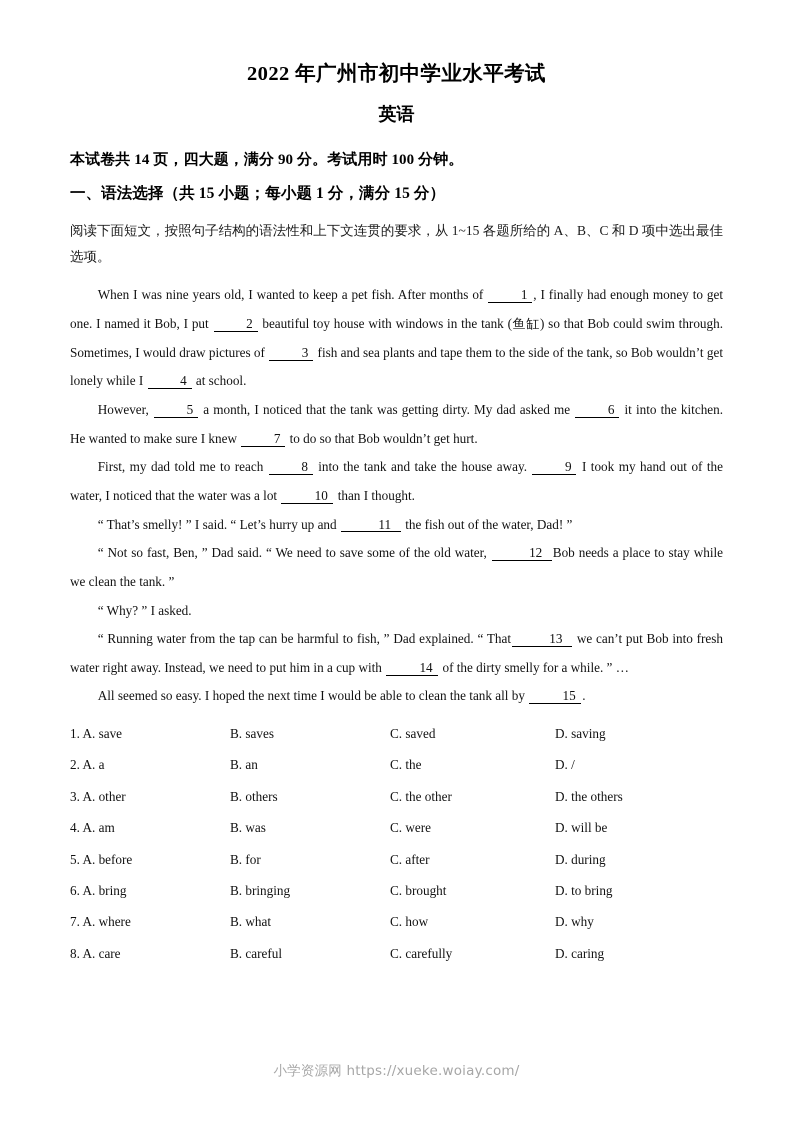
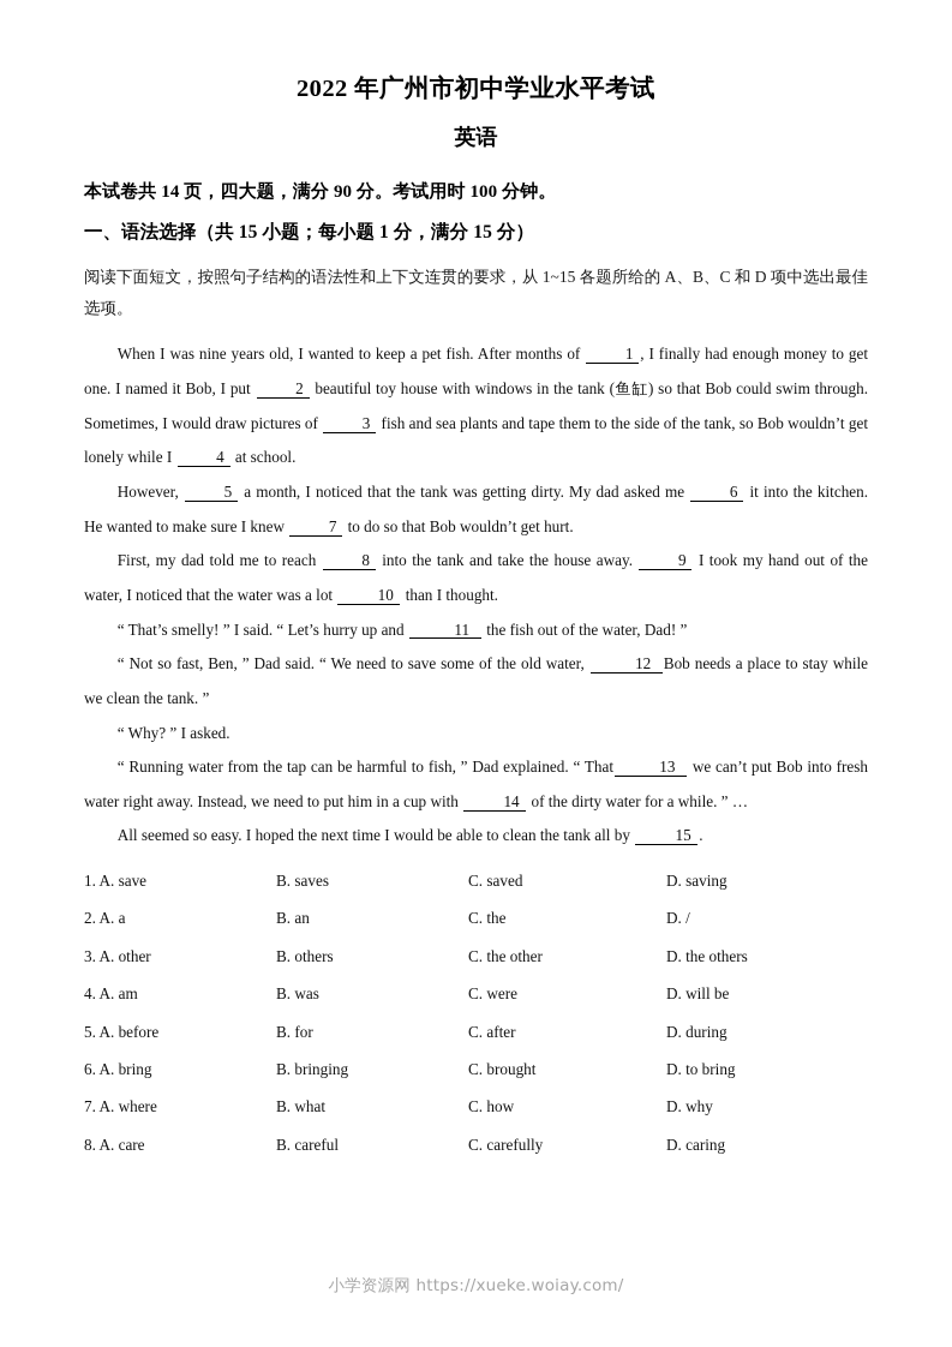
  2022 年广州市初中学业水平考试
  英语
  本试卷共 14 页，四大题，满分 90 分。考试用时 100 分钟。
  一、语法选择（共 15 小题；每小题 1 分，满分 15 分）
  阅读下面短文，按照句子结构的语法性和上下文连贯的要求，从 1~15 各题所给的 A、B、C 和 D 项中选出最佳选项。
  When I was nine years old, I wanted to keep a pet fish. After months of 1 , I finally had enough money to get one. I named it Bob, I put 2 beautiful toy house with windows in the tank (鱼缸) so that Bob could swim through. Sometimes, I would draw pictures of 3 fish and sea plants and tape them to the side of the tank, so Bob wouldn’t get lonely while I 4 at school.
  However, 5 a month, I noticed that the tank was getting dirty. My dad asked me 6 it into the kitchen. He wanted to make sure I knew 7 to do so that Bob wouldn’t get hurt.
  First, my dad told me to reach 8 into the tank and take the house away. 9 I took my hand out of the water, I noticed that the water was a lot 10 than I thought.
  “ That’s smelly! ” I said. “ Let’s hurry up and 11 the fish out of the water, Dad! ”
  “ Not so fast, Ben, ” Dad said. “ We need to save some of the old water, 12 Bob needs a place to stay while we clean the tank. ”
  “ Why? ” I asked.
- “ Running water from the tap can be harmful to fish, ” Dad explained. “ That 13 we can’t put Bob into fresh water right away. Instead, we need to put him in a cup with 14 of the dirty smelly for a while. ” …
+ “ Running water from the tap can be harmful to fish, ” Dad explained. “ That 13 we can’t put Bob into fresh water right away. Instead, we need to put him in a cup with 14 of the dirty water for a while. ” …
  All seemed so easy. I hoped the next time I would be able to clean the tank all by 15 .
  1. A. save
  B. saves
  C. saved
  D. saving
  2. A. a
  B. an
  C. the
  D. /
  3. A. other
  B. others
  C. the other
  D. the others
  4. A. am
  B. was
  C. were
  D. will be
  5. A. before
  B. for
  C. after
  D. during
  6. A. bring
  B. bringing
  C. brought
  D. to bring
  7. A. where
  B. what
  C. how
  D. why
  8. A. care
  B. careful
  C. carefully
  D. caring
  小学资源网 https://xueke.woiay.com/
